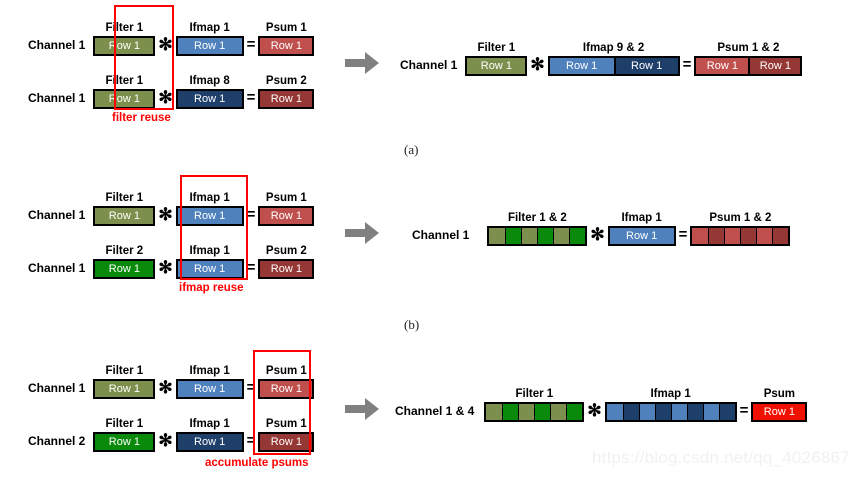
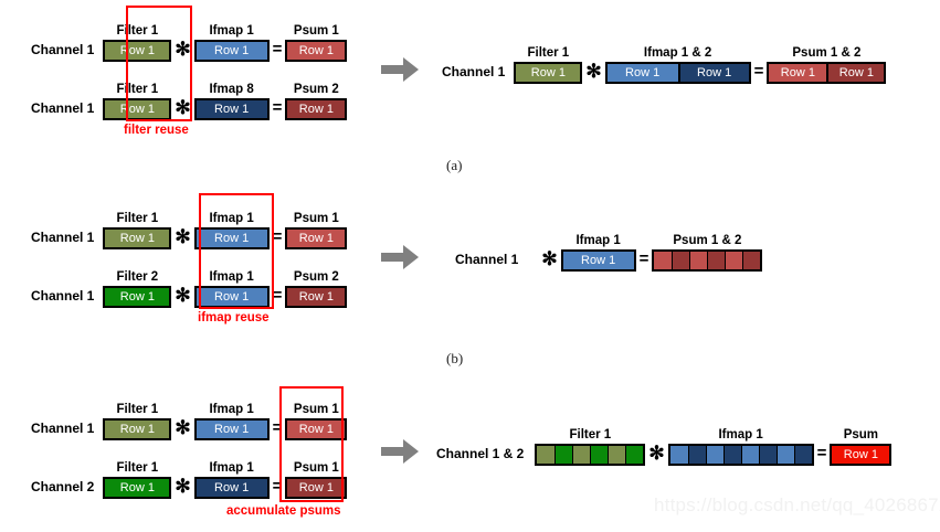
  Channel 1
  Filter 1
  Row 1
  ✻
  Ifmap 1
  Row 1
  =
  Psum 1
  Row 1
  Channel 1
  Filter 1
  Row 1
  ✻
  Ifmap 8
  Row 1
  =
  Psum 2
  Row 1
  filter reuse
  Channel 1
  Filter 1
  Row 1
  ✻
- Ifmap 9 & 2
+ Ifmap 1 & 2
  Row 1
  Row 1
  =
  Psum 1 & 2
  Row 1
  Row 1
  (a)
  Channel 1
  Filter 1
  Row 1
  ✻
  Ifmap 1
  Row 1
  =
  Psum 1
  Row 1
  Channel 1
  Filter 2
  Row 1
  ✻
  Ifmap 1
  Row 1
  =
  Psum 2
  Row 1
  ifmap reuse
  Channel 1
- Filter 1 & 2
  ✻
  Ifmap 1
  Row 1
  =
  Psum 1 & 2
  (b)
  Channel 1
  Filter 1
  Row 1
  ✻
  Ifmap 1
  Row 1
  =
  Psum 1
  Row 1
  Channel 2
  Filter 1
  Row 1
  ✻
  Ifmap 1
  Row 1
  =
  Psum 1
  Row 1
  accumulate psums
- Channel 1 & 4
+ Channel 1 & 2
  Filter 1
  ✻
  Ifmap 1
  =
  Psum
  Row 1
